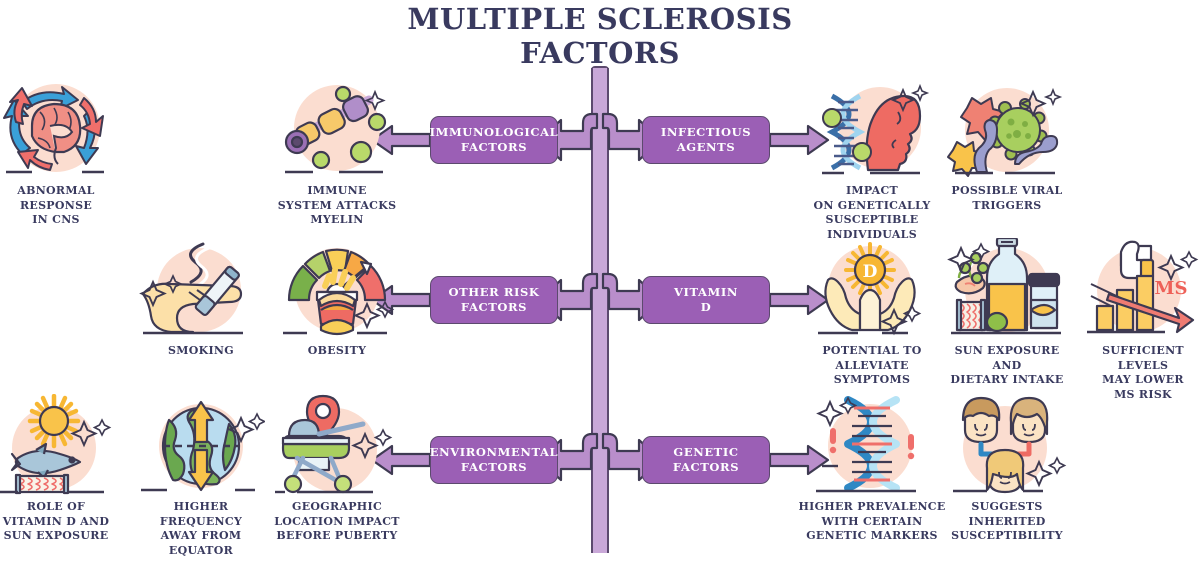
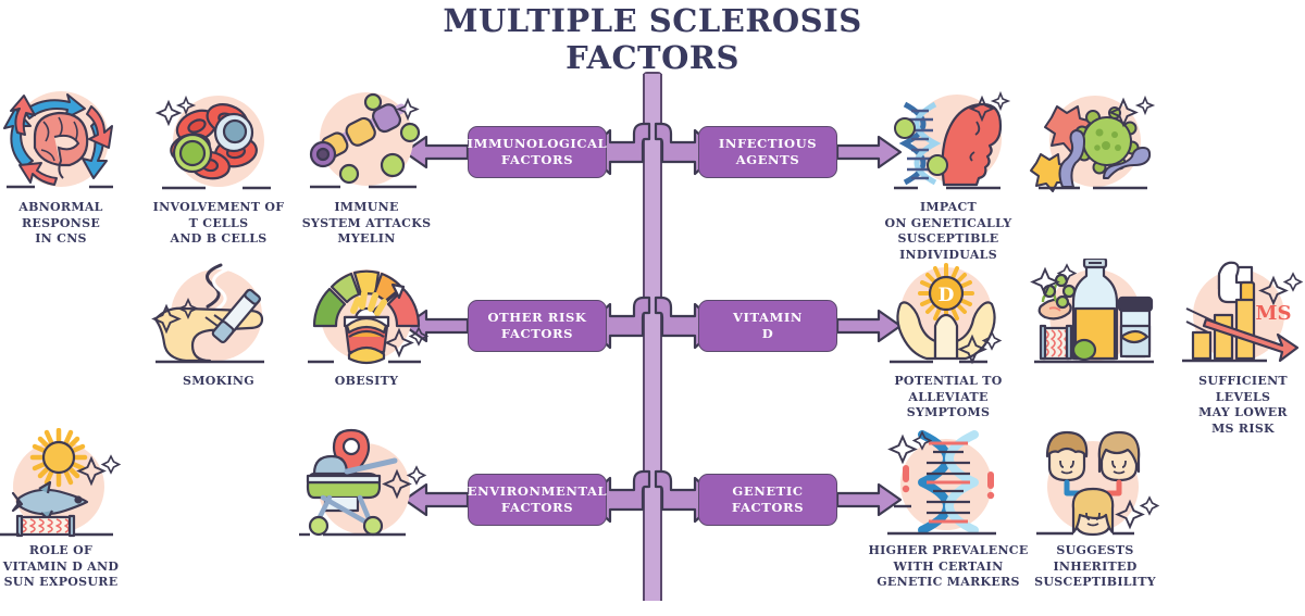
  MULTIPLE SCLEROSIS
  FACTORS
  IMMUNOLOGICAL
  FACTORS
  INFECTIOUS
  AGENTS
  OTHER RISK
  FACTORS
  VITAMIN
  D
  ENVIRONMENTAL
  FACTORS
  GENETIC
  FACTORS
  ABNORMAL
  RESPONSE
  IN CNS
+ INVOLVEMENT OF
+ T CELLS
+ AND B CELLS
  IMMUNE
  SYSTEM ATTACKS
  MYELIN
  IMPACT
  ON GENETICALLY
  SUSCEPTIBLE INDIVIDUALS
- POSSIBLE VIRAL
- TRIGGERS
  SMOKING
  OBESITY
  D
  POTENTIAL TO
  ALLEVIATE
  SYMPTOMS
- SUN EXPOSURE AND
- DIETARY INTAKE
  MS
  SUFFICIENT LEVELS
  MAY LOWER
  MS RISK
  ROLE OF
  VITAMIN D AND
  SUN EXPOSURE
- HIGHER
- FREQUENCY
- AWAY FROM
- EQUATOR
- GEOGRAPHIC
- LOCATION IMPACT
- BEFORE PUBERTY
  HIGHER PREVALENCE
  WITH CERTAIN
  GENETIC MARKERS
  SUGGESTS
  INHERITED
  SUSCEPTIBILITY
